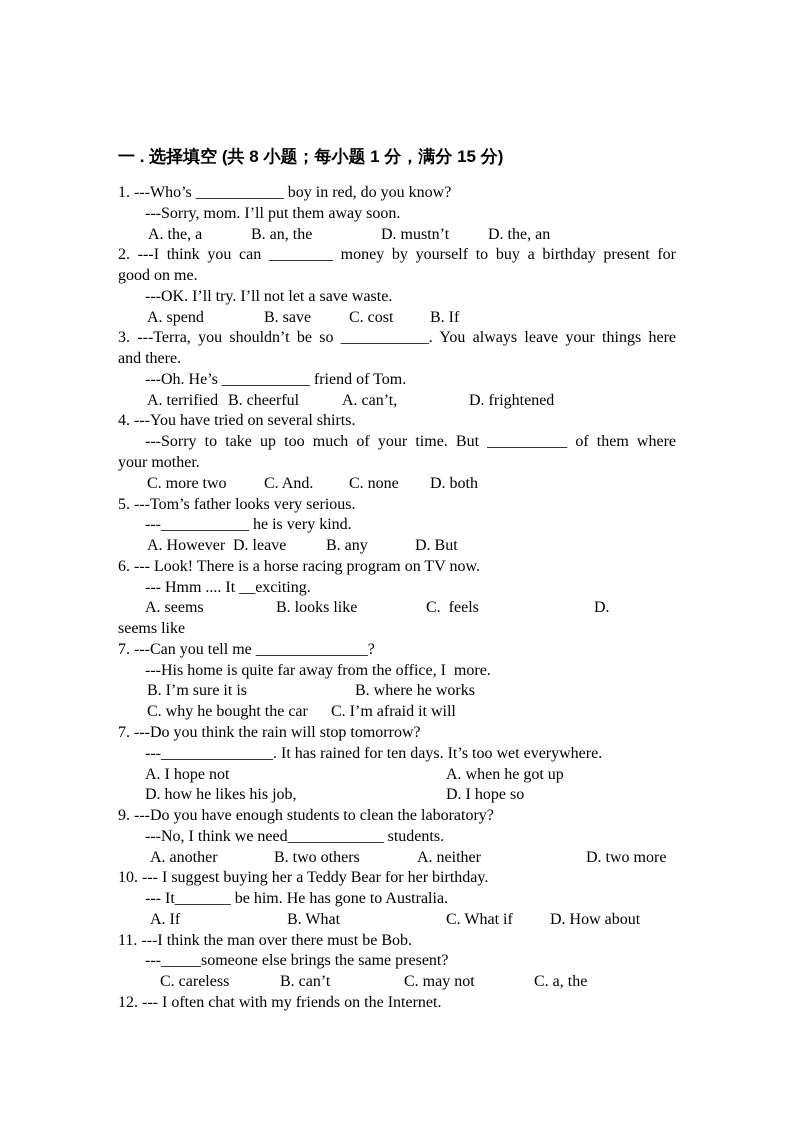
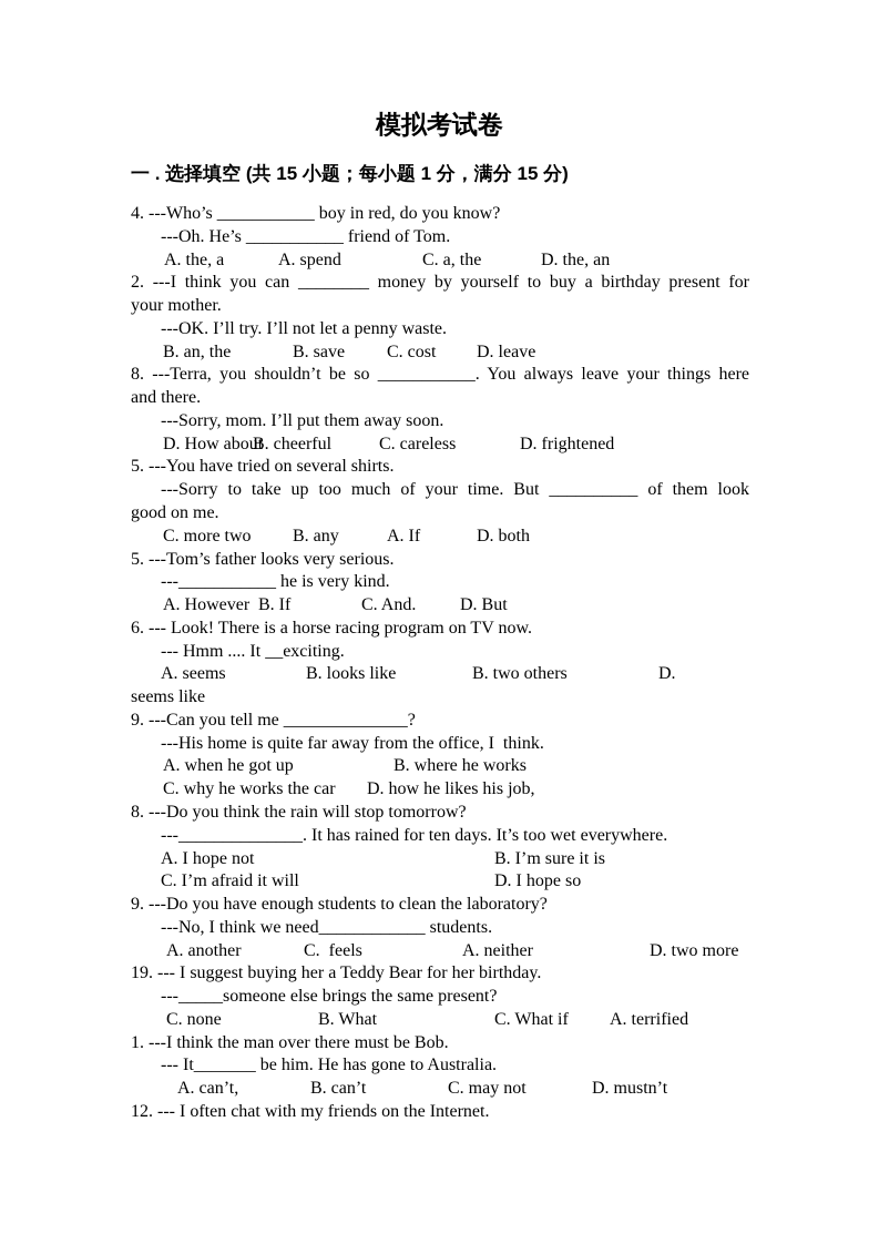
+ 模拟考试卷
- 一 . 选择填空 (共 8 小题；每小题 1 分，满分 15 分)
+ 一 . 选择填空 (共 15 小题；每小题 1 分，满分 15 分)
- 1. ---Who’s ___________ boy in red, do you know?
+ 4. ---Who’s ___________ boy in red, do you know?
- ---Sorry, mom. I’ll put them away soon.
+ ---Oh. He’s ___________ friend of Tom.
  A. the, a
- B. an, the
+ A. spend
- D. mustn’t
+ C. a, the
  D. the, an
  2. ---I think you can ________ money by yourself to buy a birthday present for
- good on me.
+ your mother.
- ---OK. I’ll try. I’ll not let a save waste.
+ ---OK. I’ll try. I’ll not let a penny waste.
- A. spend
+ B. an, the
  B. save
  C. cost
- B. If
+ D. leave
- 3. ---Terra, you shouldn’t be so ___________. You always leave your things here
+ 8. ---Terra, you shouldn’t be so ___________. You always leave your things here
  and there.
- ---Oh. He’s ___________ friend of Tom.
+ ---Sorry, mom. I’ll put them away soon.
- A. terrified
+ D. How about
  B. cheerful
- A. can’t,
+ C. careless
  D. frightened
- 4. ---You have tried on several shirts.
+ 5. ---You have tried on several shirts.
- ---Sorry to take up too much of your time. But __________ of them where
+ ---Sorry to take up too much of your time. But __________ of them look
- your mother.
+ good on me.
  C. more two
- C. And.
+ B. any
- C. none
+ A. If
  D. both
  5. ---Tom’s father looks very serious.
  ---___________ he is very kind.
  A. However
- D. leave
+ B. If
- B. any
+ C. And.
  D. But
  6. --- Look! There is a horse racing program on TV now.
  --- Hmm .... It __exciting.
  A. seems
  B. looks like
- C. feels
+ B. two others
  D.
  seems like
- 7. ---Can you tell me ______________?
+ 9. ---Can you tell me ______________?
- ---His home is quite far away from the office, I more.
+ ---His home is quite far away from the office, I think.
- B. I’m sure it is
+ A. when he got up
  B. where he works
- C. why he bought the car
+ C. why he works the car
- C. I’m afraid it will
+ D. how he likes his job,
- 7. ---Do you think the rain will stop tomorrow?
+ 8. ---Do you think the rain will stop tomorrow?
  ---______________. It has rained for ten days. It’s too wet everywhere.
  A. I hope not
- A. when he got up
+ B. I’m sure it is
- D. how he likes his job,
+ C. I’m afraid it will
  D. I hope so
  9. ---Do you have enough students to clean the laboratory?
  ---No, I think we need____________ students.
  A. another
- B. two others
+ C. feels
  A. neither
  D. two more
- 10. --- I suggest buying her a Teddy Bear for her birthday.
+ 19. --- I suggest buying her a Teddy Bear for her birthday.
- --- It_______ be him. He has gone to Australia.
+ ---_____someone else brings the same present?
- A. If
+ C. none
  B. What
  C. What if
- D. How about
+ A. terrified
- 11. ---I think the man over there must be Bob.
+ 1. ---I think the man over there must be Bob.
- ---_____someone else brings the same present?
+ --- It_______ be him. He has gone to Australia.
- C. careless
+ A. can’t,
  B. can’t
  C. may not
- C. a, the
+ D. mustn’t
  12. --- I often chat with my friends on the Internet.
